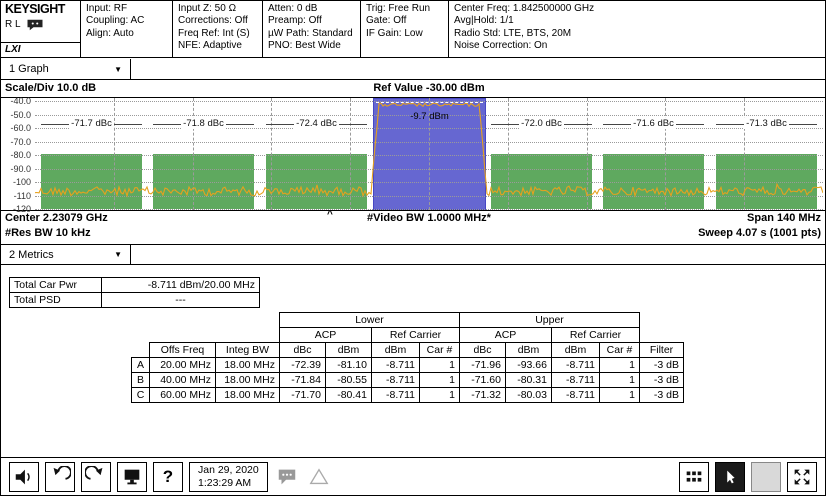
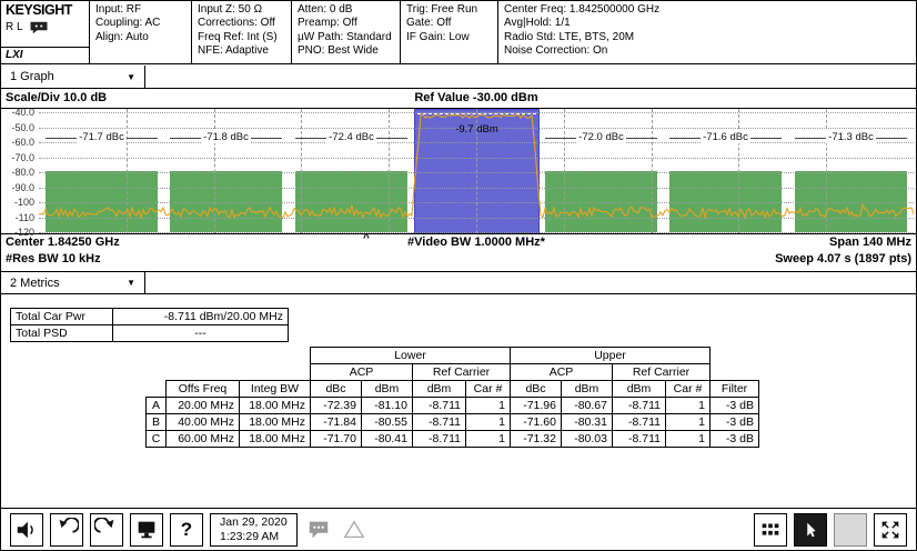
  KEYSIGHT
  R L
  LXI
  Input: RF
  Coupling: AC
  Align: Auto
  Input Z: 50 Ω
  Corrections: Off
  Freq Ref: Int (S)
  NFE: Adaptive
  Atten: 0 dB
  Preamp: Off
  µW Path: Standard
  PNO: Best Wide
  Trig: Free Run
  Gate: Off
  IF Gain: Low
  Center Freq: 1.842500000 GHz
  Avg|Hold: 1/1
  Radio Std: LTE, BTS, 20M
  Noise Correction: On
  1 Graph
  ▼
  Scale/Div 10.0 dB
  Ref Value -30.00 dBm
  -40.0
  -50.0
  -60.0
  -70.0
  -80.0
  -90.0
  -100
  -110
  -120
  -71.7 dBc
  -71.8 dBc
  -72.4 dBc
  -9.7 dBm
  -72.0 dBc
  -71.6 dBc
  -71.3 dBc
  ^
- Center 2.23079 GHz
+ Center 1.84250 GHz
  #Video BW 1.0000 MHz*
  Span 140 MHz
  #Res BW 10 kHz
- Sweep 4.07 s (1001 pts)
+ Sweep 4.07 s (1897 pts)
  2 Metrics
  ▼
  Total Car Pwr	-8.711 dBm/20.00 MHz
  Total PSD	---
  			Lower	Upper
  			ACP	Ref Carrier	ACP	Ref Carrier
  	Offs Freq	Integ BW	dBc	dBm	dBm	Car #	dBc	dBm	dBm	Car #	Filter
- A	20.00 MHz	18.00 MHz	-72.39	-81.10	-8.711	1	-71.96	-93.66	-8.711	1	-3 dB
+ A	20.00 MHz	18.00 MHz	-72.39	-81.10	-8.711	1	-71.96	-80.67	-8.711	1	-3 dB
  B	40.00 MHz	18.00 MHz	-71.84	-80.55	-8.711	1	-71.60	-80.31	-8.711	1	-3 dB
  C	60.00 MHz	18.00 MHz	-71.70	-80.41	-8.711	1	-71.32	-80.03	-8.711	1	-3 dB
  ?
  Jan 29, 2020
  1:23:29 AM
